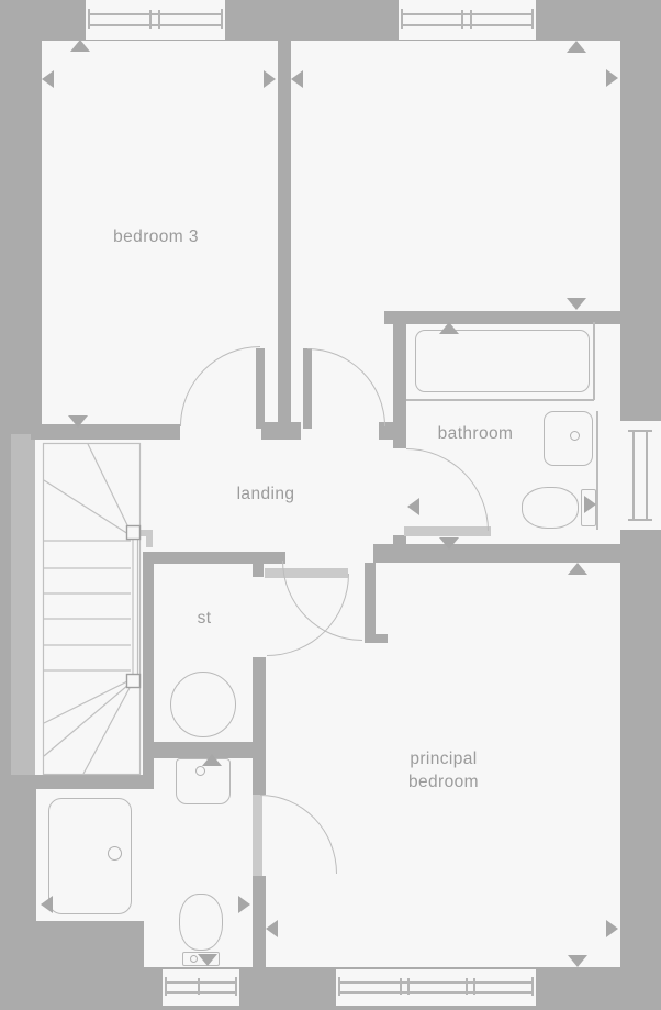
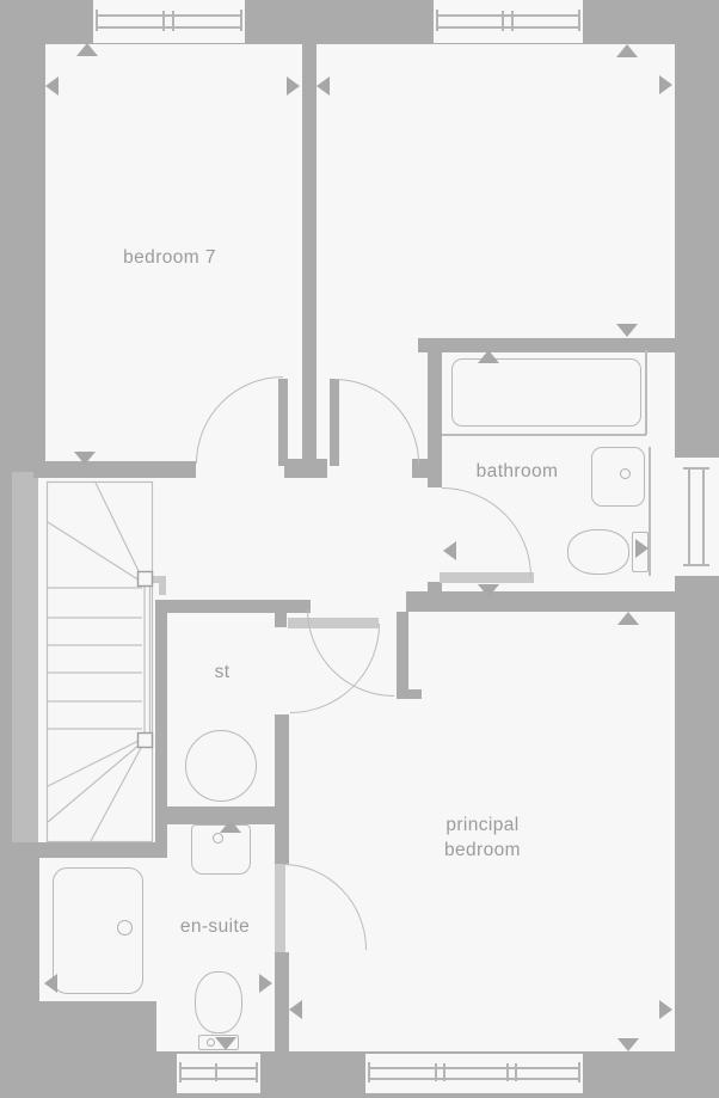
- bedroom 3
+ bedroom 7
  bathroom
- landing
  st
  principal bedroom
+ en-suite
